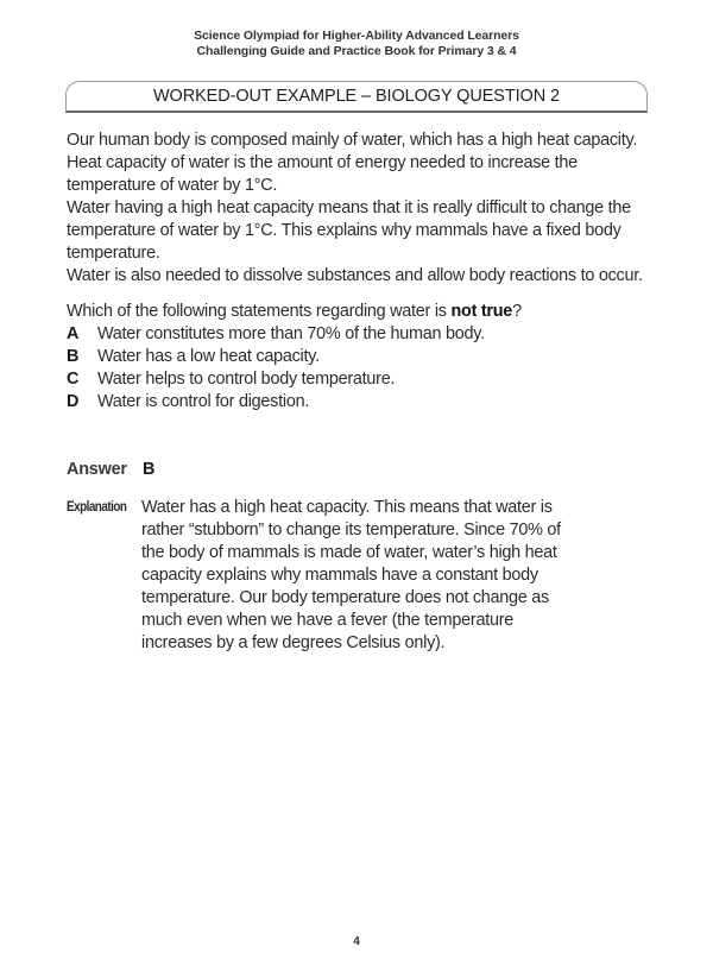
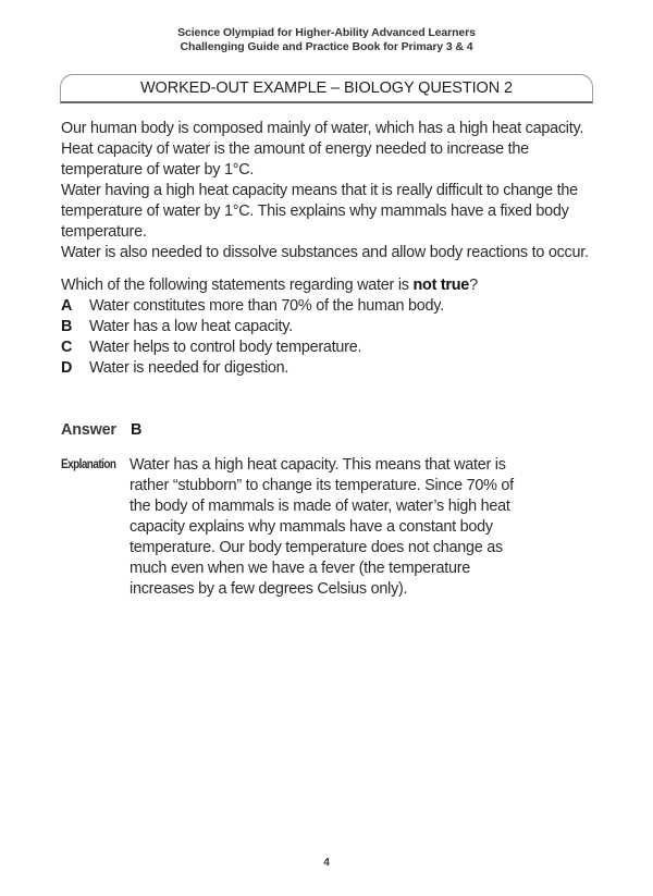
  Science Olympiad for Higher-Ability Advanced Learners
  Challenging Guide and Practice Book for Primary 3 & 4
  WORKED-OUT EXAMPLE – BIOLOGY QUESTION 2
  Our human body is composed mainly of water, which has a high heat capacity. Heat capacity of water is the amount of energy needed to increase the temperature of water by 1°C.
  Water having a high heat capacity means that it is really difficult to change the temperature of water by 1°C. This explains why mammals have a fixed body temperature.
  Water is also needed to dissolve substances and allow body reactions to occur.
  Which of the following statements regarding water is not true?
  A
  Water constitutes more than 70% of the human body.
  B
  Water has a low heat capacity.
  C
  Water helps to control body temperature.
  D
- Water is control for digestion.
+ Water is needed for digestion.
  Answer
  B
  Explanation
  Water has a high heat capacity. This means that water is rather “stubborn” to change its temperature. Since 70% of the body of mammals is made of water, water’s high heat capacity explains why mammals have a constant body temperature. Our body temperature does not change as much even when we have a fever (the temperature increases by a few degrees Celsius only).
  4
